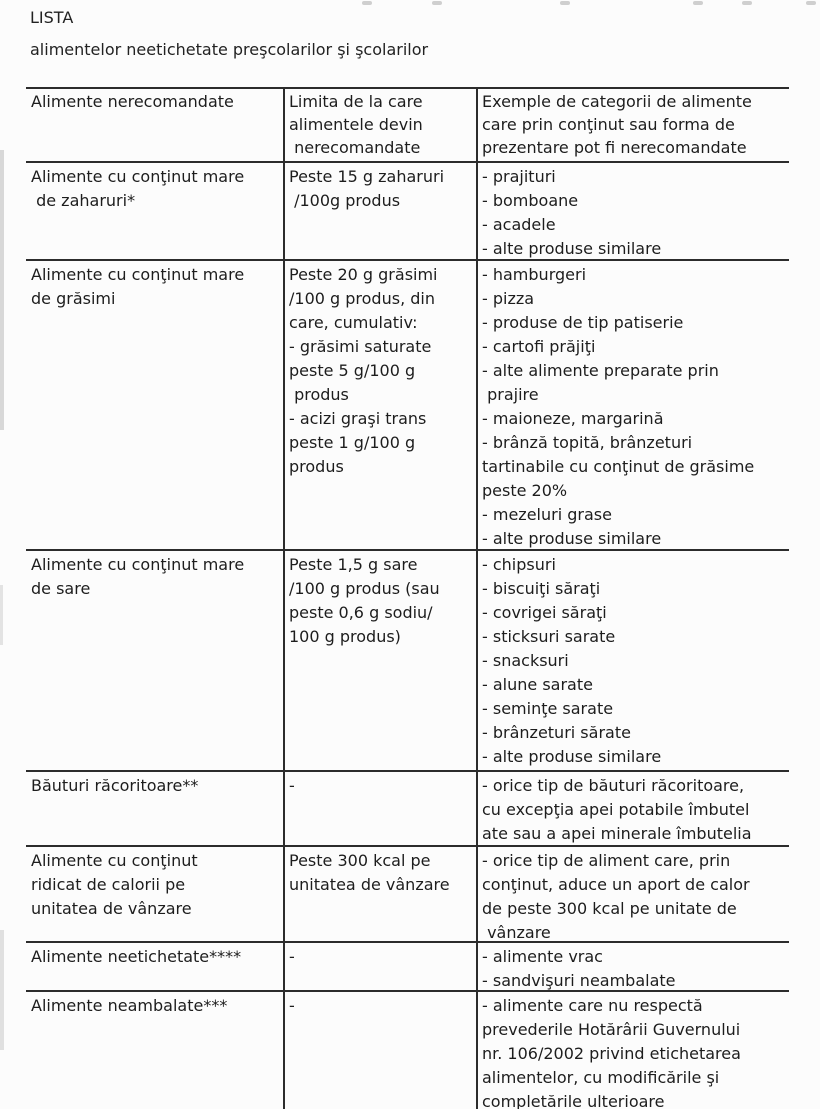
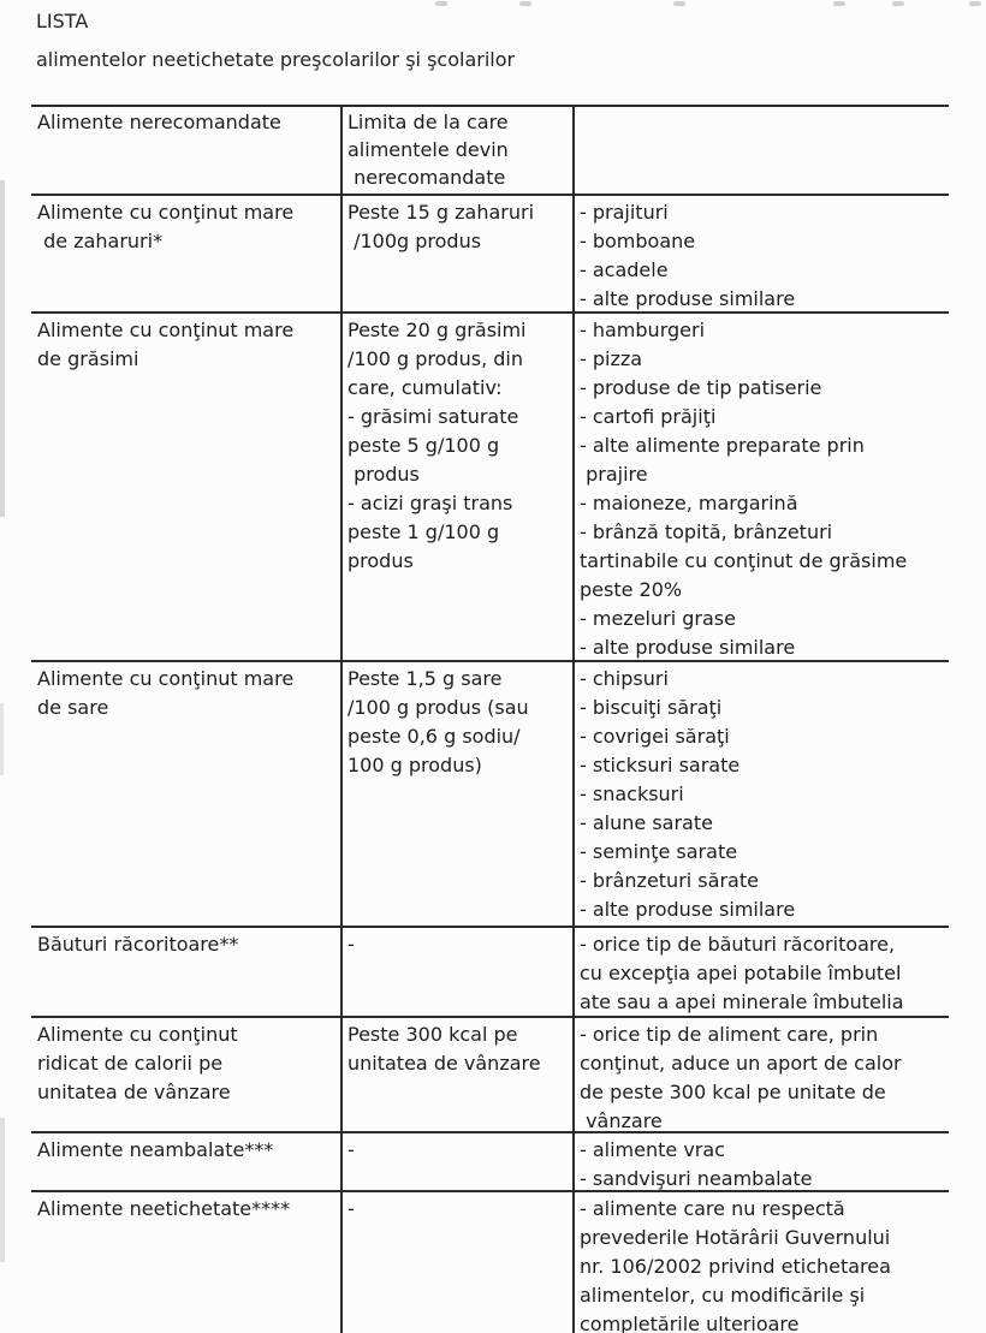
  LISTA
  alimentelor neetichetate preşcolarilor şi şcolarilor
  Alimente nerecomandate
  Limita de la care
  alimentele devin
  nerecomandate
- Exemple de categorii de alimente
- care prin conţinut sau forma de
- prezentare pot fi nerecomandate
  Alimente cu conţinut mare
  de zaharuri*
  Peste 15 g zaharuri
  /100g produs
  - prajituri
  - bomboane
  - acadele
  - alte produse similare
  Alimente cu conţinut mare
  de grăsimi
  Peste 20 g grăsimi
  /100 g produs, din
  care, cumulativ:
  - grăsimi saturate
  peste 5 g/100 g
  produs
  - acizi graşi trans
  peste 1 g/100 g
  produs
  - hamburgeri
  - pizza
  - produse de tip patiserie
  - cartofi prăjiţi
  - alte alimente preparate prin
  prajire
  - maioneze, margarină
  - brânză topită, brânzeturi
  tartinabile cu conţinut de grăsime
  peste 20%
  - mezeluri grase
  - alte produse similare
  Alimente cu conţinut mare
  de sare
  Peste 1,5 g sare
  /100 g produs (sau
  peste 0,6 g sodiu/
  100 g produs)
  - chipsuri
  - biscuiţi săraţi
  - covrigei săraţi
  - sticksuri sarate
  - snacksuri
  - alune sarate
  - seminţe sarate
  - brânzeturi sărate
  - alte produse similare
  Băuturi răcoritoare**
  -
  - orice tip de băuturi răcoritoare,
  cu excepţia apei potabile îmbutel
  ate sau a apei minerale îmbutelia
  Alimente cu conţinut
  ridicat de calorii pe
  unitatea de vânzare
  Peste 300 kcal pe
  unitatea de vânzare
  - orice tip de aliment care, prin
  conţinut, aduce un aport de calor
  de peste 300 kcal pe unitate de
  vânzare
- Alimente neetichetate****
+ Alimente neambalate***
  -
  - alimente vrac
  - sandvişuri neambalate
- Alimente neambalate***
+ Alimente neetichetate****
  -
  - alimente care nu respectă
  prevederile Hotărârii Guvernului
  nr. 106/2002 privind etichetarea
  alimentelor, cu modificările şi
  completările ulterioare
